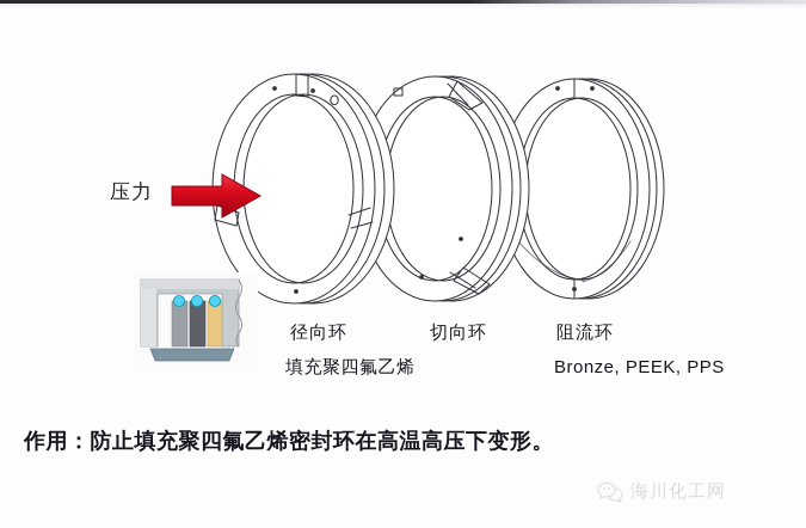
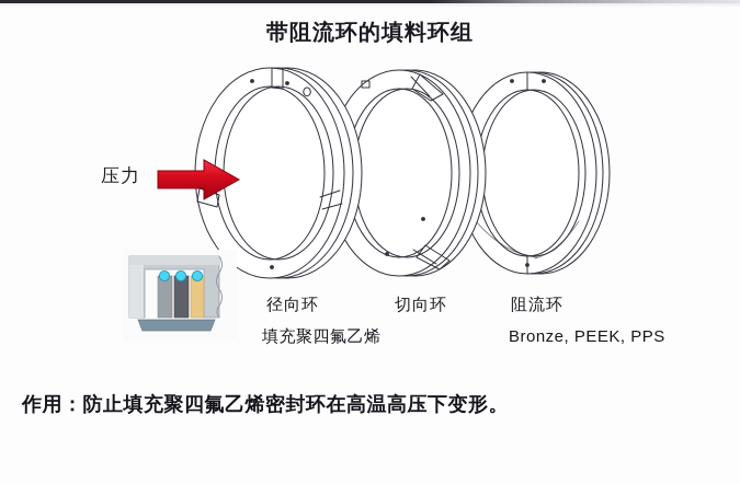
+ 带阻流环的填料环组
  压力
  径向环
  切向环
  阻流环
  填充聚四氟乙烯
  Bronze, PEEK, PPS
  作用：防止填充聚四氟乙烯密封环在高温高压下变形。
- 海川化工网
